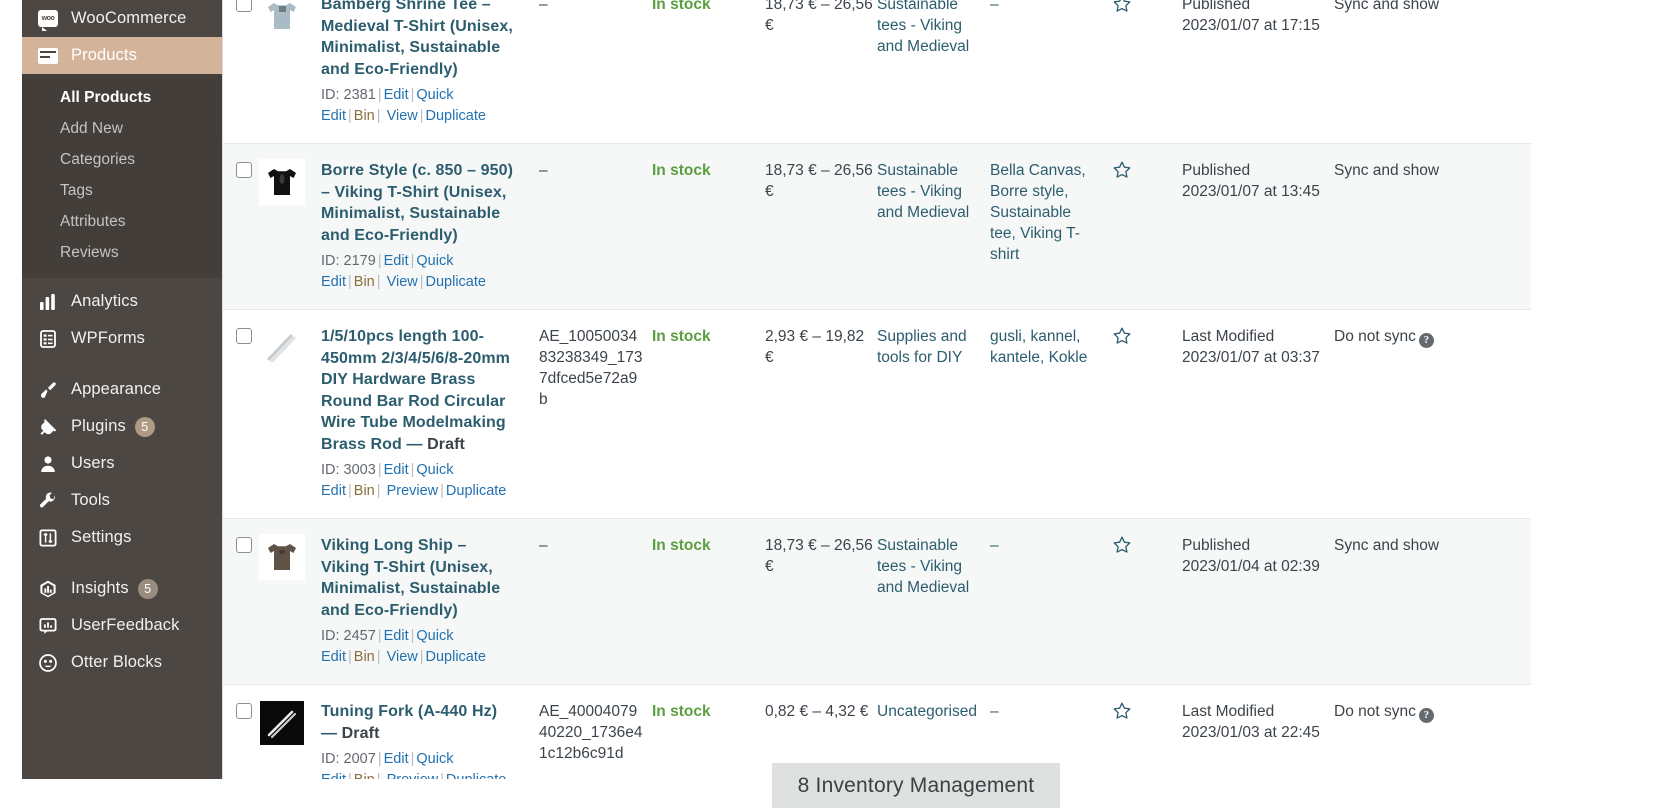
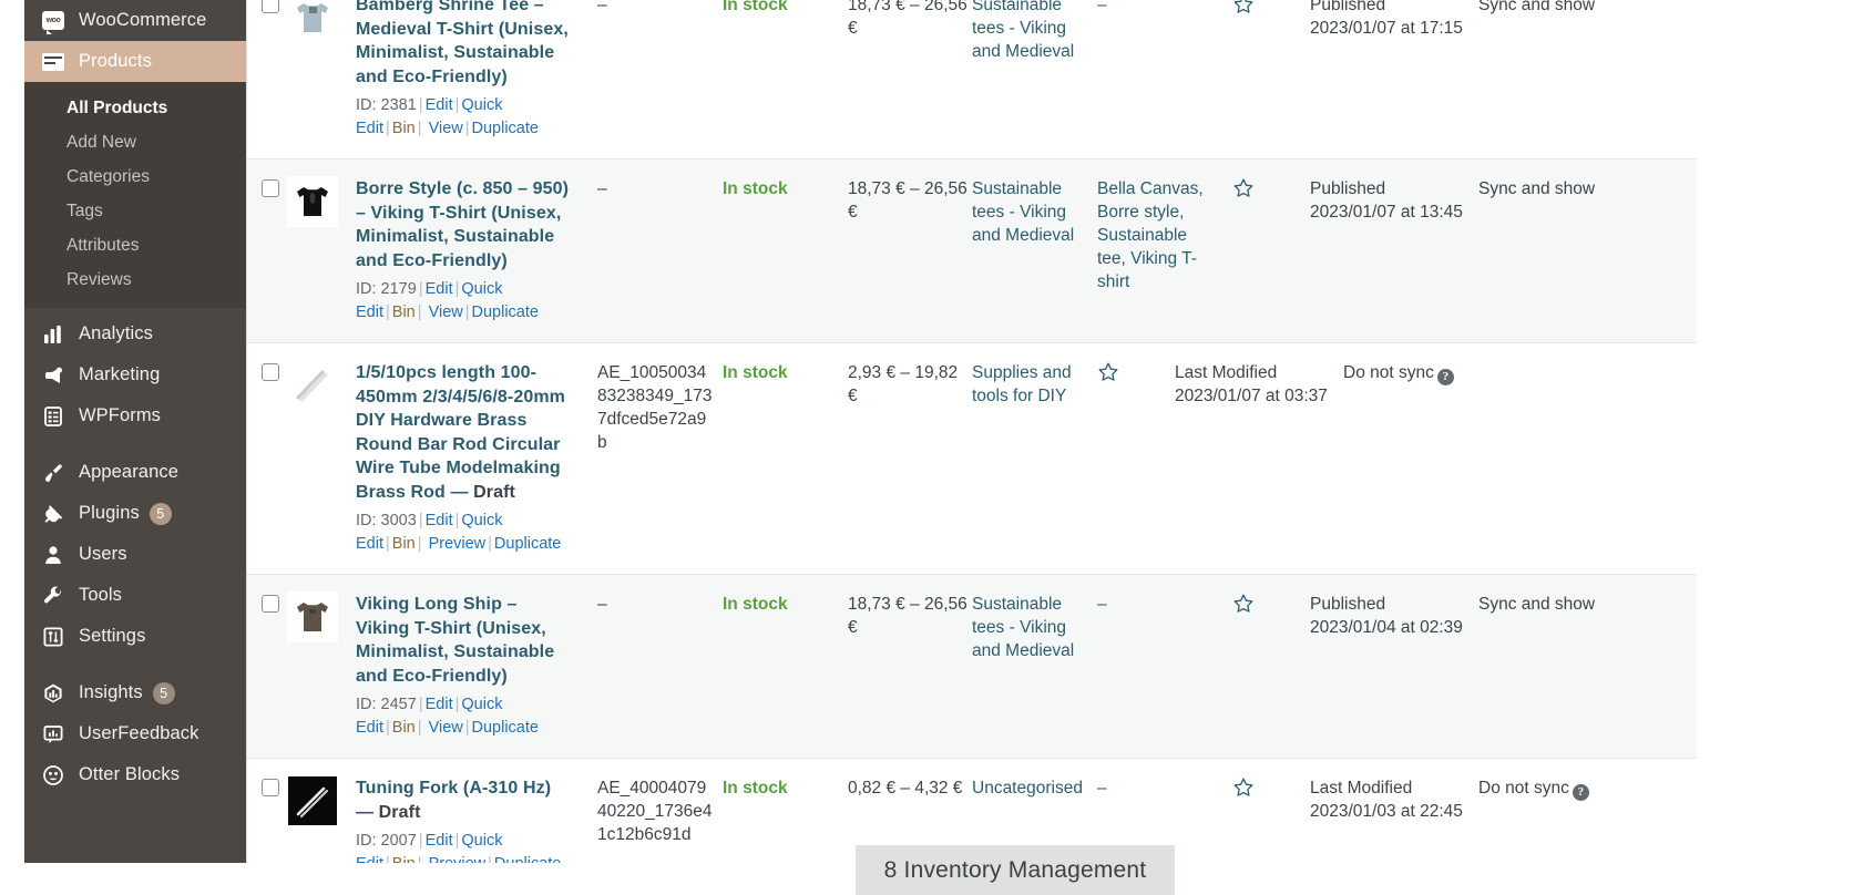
  WooCommerce
  Products
  All Products
  Add New
  Categories
  Tags
  Attributes
  Reviews
  Analytics
+ Marketing
  WPForms
  Appearance
  Plugins
  5
  Users
  Tools
  Settings
  Insights
  5
  UserFeedback
  Otter Blocks
  Bamberg Shrine Tee – Medieval T-Shirt (Unisex, Minimalist, Sustainable and Eco-Friendly)
  ID: 2381 | Edit | Quick Edit | Bin | View | Duplicate
  –
  In stock
  18,73 € – 26,56 €
  Sustainable tees - Viking and Medieval
  –
  Published
  2023/01/07 at 17:15
  Sync and show
  Borre Style (c. 850 – 950) – Viking T-Shirt (Unisex, Minimalist, Sustainable and Eco-Friendly)
  ID: 2179 | Edit | Quick Edit | Bin | View | Duplicate
  –
  In stock
  18,73 € – 26,56 €
  Sustainable tees - Viking and Medieval
  Bella Canvas, Borre style, Sustainable tee, Viking T-shirt
  Published
  2023/01/07 at 13:45
  Sync and show
  1/5/10pcs length 100-450mm 2/3/4/5/6/8-20mm DIY Hardware Brass Round Bar Rod Circular Wire Tube Modelmaking Brass Rod — Draft
  ID: 3003 | Edit | Quick Edit | Bin | Preview | Duplicate
  AE_1005003483238349_1737dfced5e72a9b
  In stock
  2,93 € – 19,82 €
  Supplies and tools for DIY
- gusli, kannel, kantele, Kokle
  Last Modified
  2023/01/07 at 03:37
  Do not sync ?
  Viking Long Ship – Viking T-Shirt (Unisex, Minimalist, Sustainable and Eco-Friendly)
  ID: 2457 | Edit | Quick Edit | Bin | View | Duplicate
  –
  In stock
  18,73 € – 26,56 €
  Sustainable tees - Viking and Medieval
  –
  Published
  2023/01/04 at 02:39
  Sync and show
- Tuning Fork (A-440 Hz) — Draft
+ Tuning Fork (A-310 Hz) — Draft
  AE_4000407940220_1736e41c12b6c91d
  In stock
  0,82 € – 4,32 €
  Uncategorised
  –
  Last Modified
  2023/01/03 at 22:45
  Do not sync ?
  8 Inventory Management
